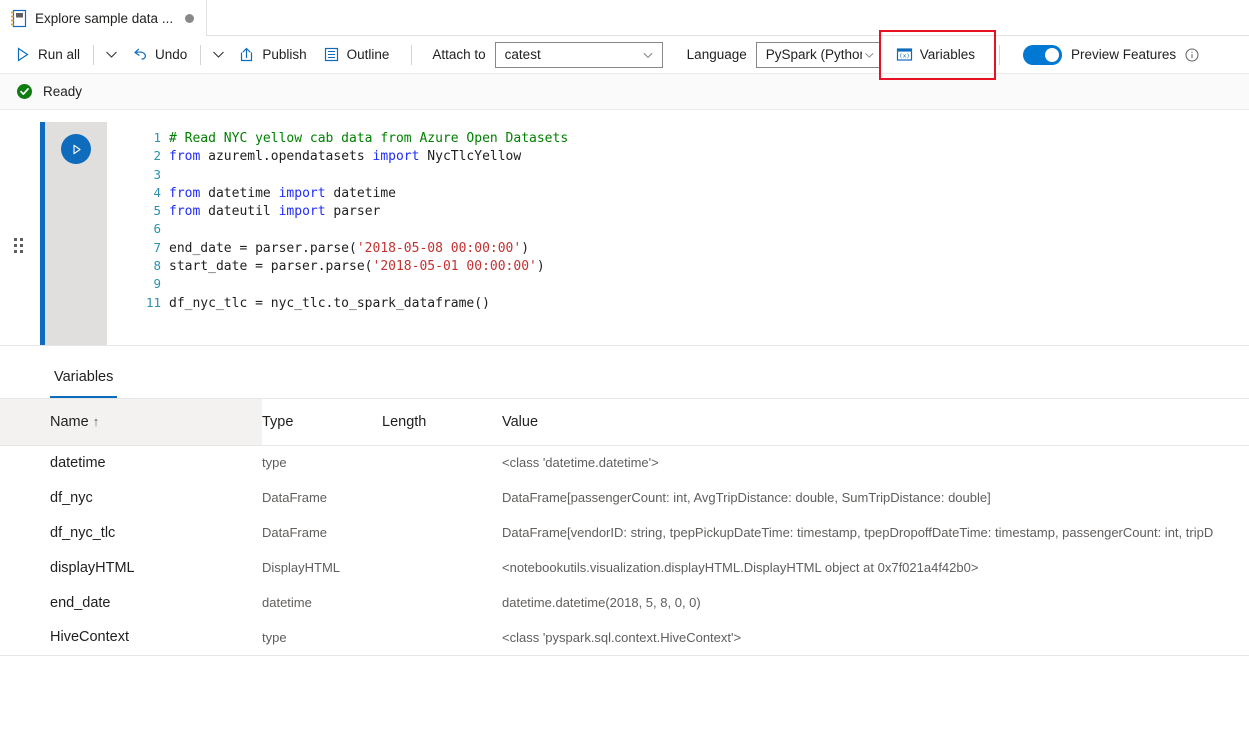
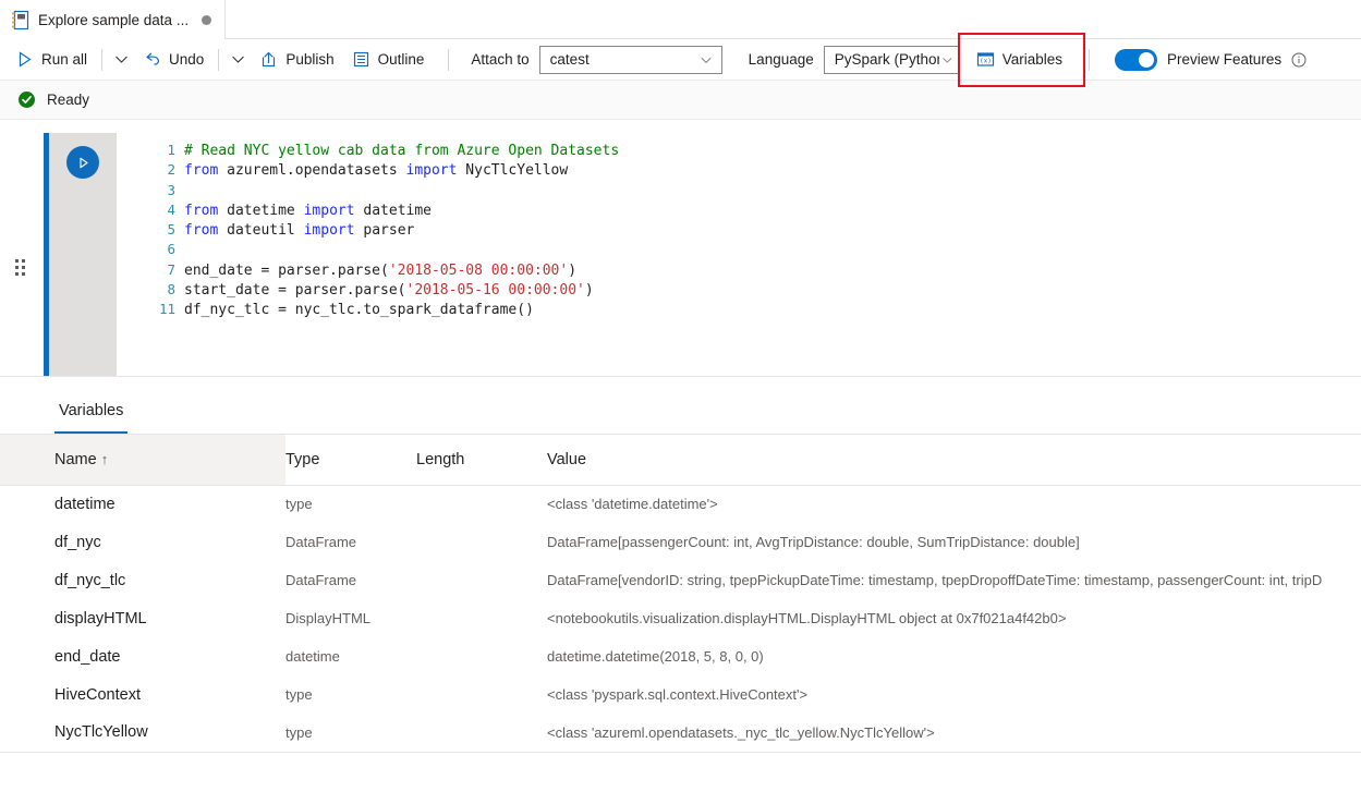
  Explore sample data ...
  Run all
  Undo
  Publish
  Outline
  Attach to
  catest
  Language
  PySpark (Pytho
  Variables
  Preview Features
  Ready
  1
  # Read NYC yellow cab data from Azure Open Datasets
  2
  from azureml.opendatasets import NycTlcYellow
  3
  4
  from datetime import datetime
  5
  from dateutil import parser
  6
  7
  end_date = parser.parse('2018-05-08 00:00:00')
  8
- start_date = parser.parse('2018-05-01 00:00:00')
+ start_date = parser.parse('2018-05-16 00:00:00')
- 9
  11
  df_nyc_tlc = nyc_tlc.to_spark_dataframe()
  Variables
  Name ↑	Type	Length	Value
  datetime	type		<class 'datetime.datetime'>
  df_nyc	DataFrame		DataFrame[passengerCount: int, AvgTripDistance: double, SumTripDistance: double]
  df_nyc_tlc	DataFrame		DataFrame[vendorID: string, tpepPickupDateTime: timestamp, tpepDropoffDateTime: timestamp, passengerCount: int, tripD
  displayHTML	DisplayHTML		<notebookutils.visualization.displayHTML.DisplayHTML object at 0x7f021a4f42b0>
  end_date	datetime		datetime.datetime(2018, 5, 8, 0, 0)
  HiveContext	type		<class 'pyspark.sql.context.HiveContext'>
+ NycTlcYellow	type		<class 'azureml.opendatasets._nyc_tlc_yellow.NycTlcYellow'>
